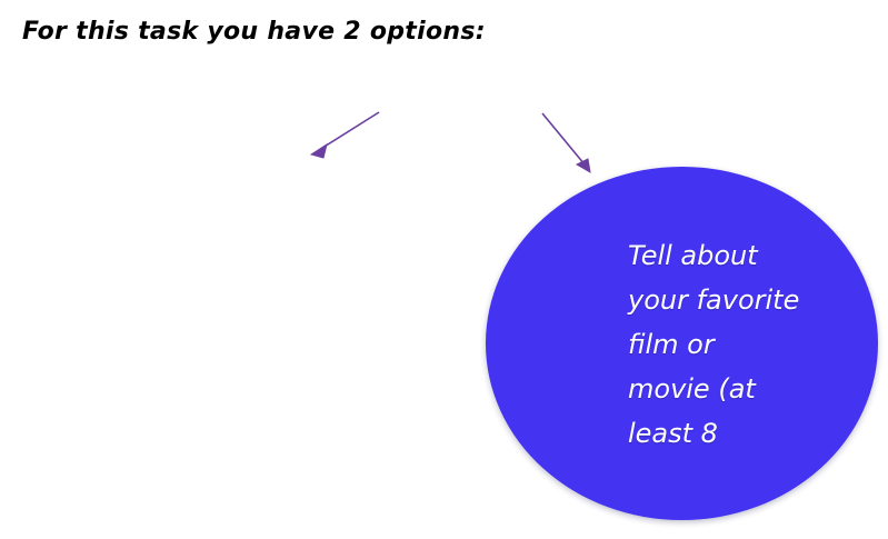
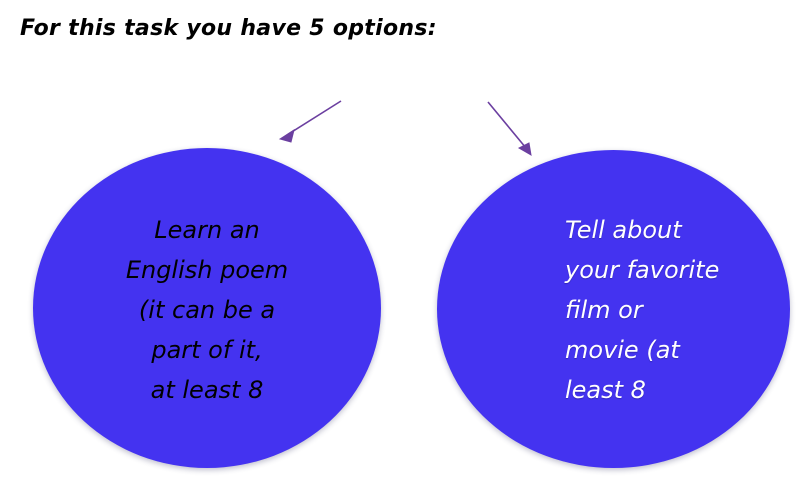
- For this task you have 2 options:
+ For this task you have 5 options:
+ Learn an
+ English poem
+ (it can be a
+ part of it,
+ at least 8
  Tell about
  your favorite
  film or
  movie (at
  least 8
